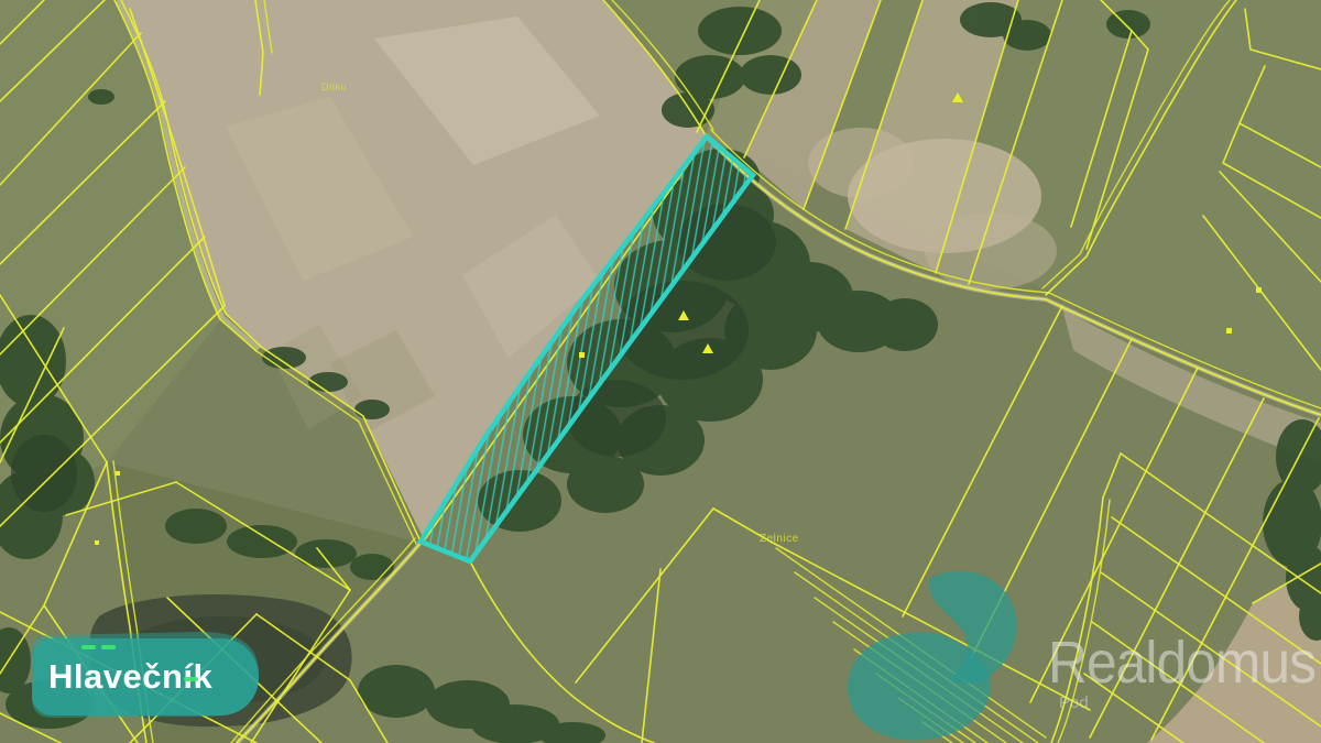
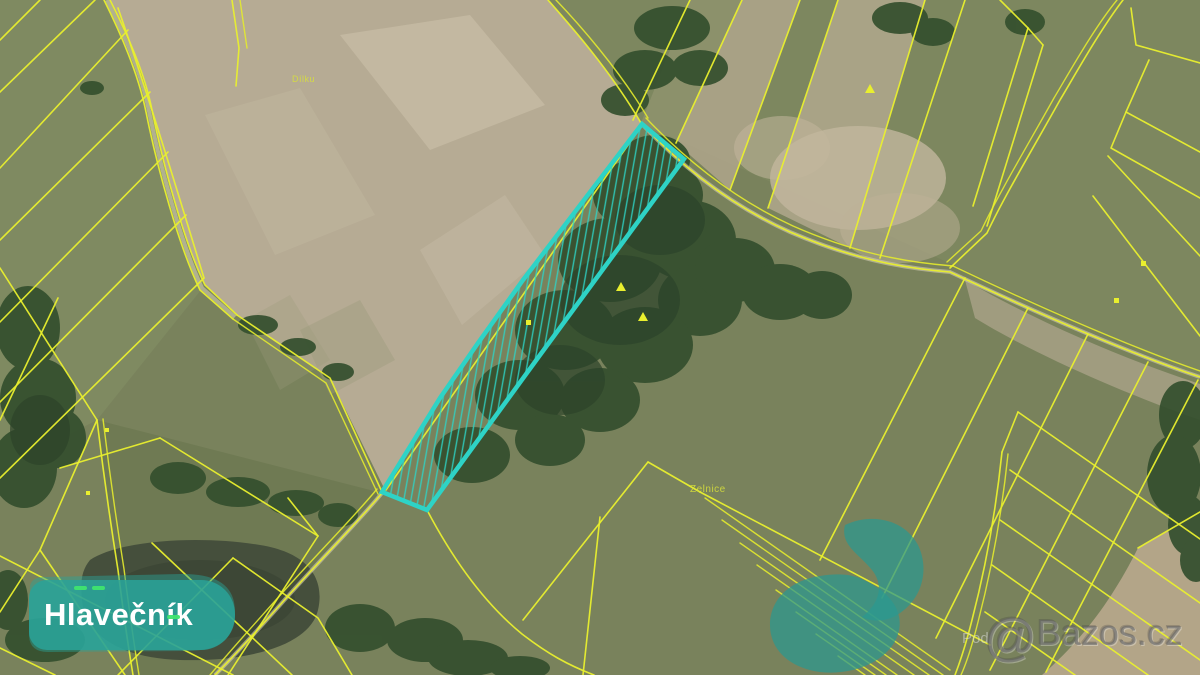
  Hlavečnk
  Dílku
  Zelnice
- Realdomus
  Pod
+ @Bazos.cz
